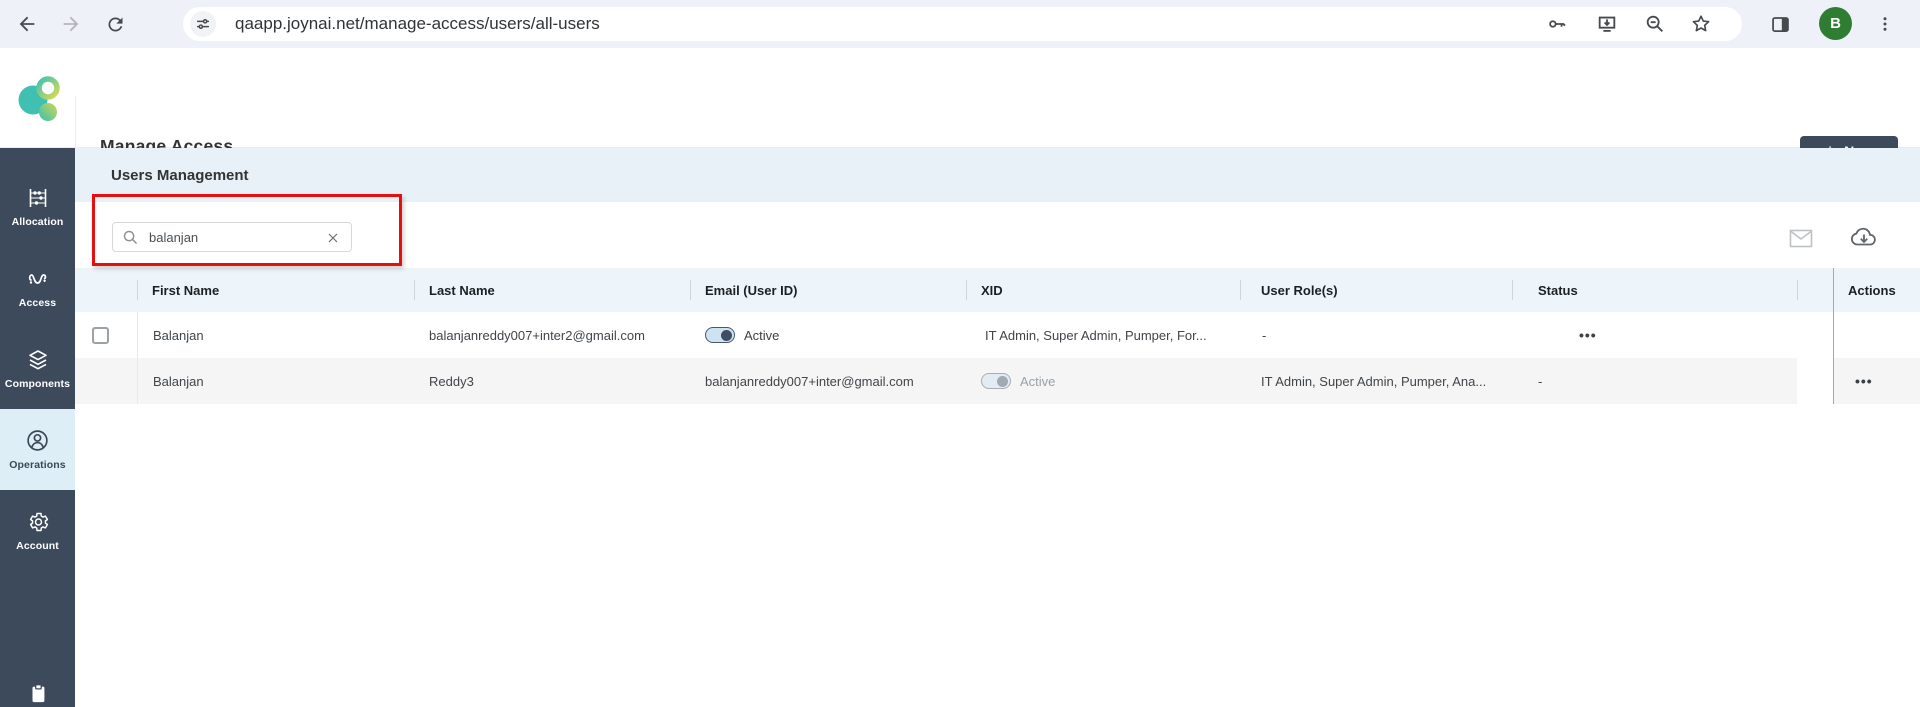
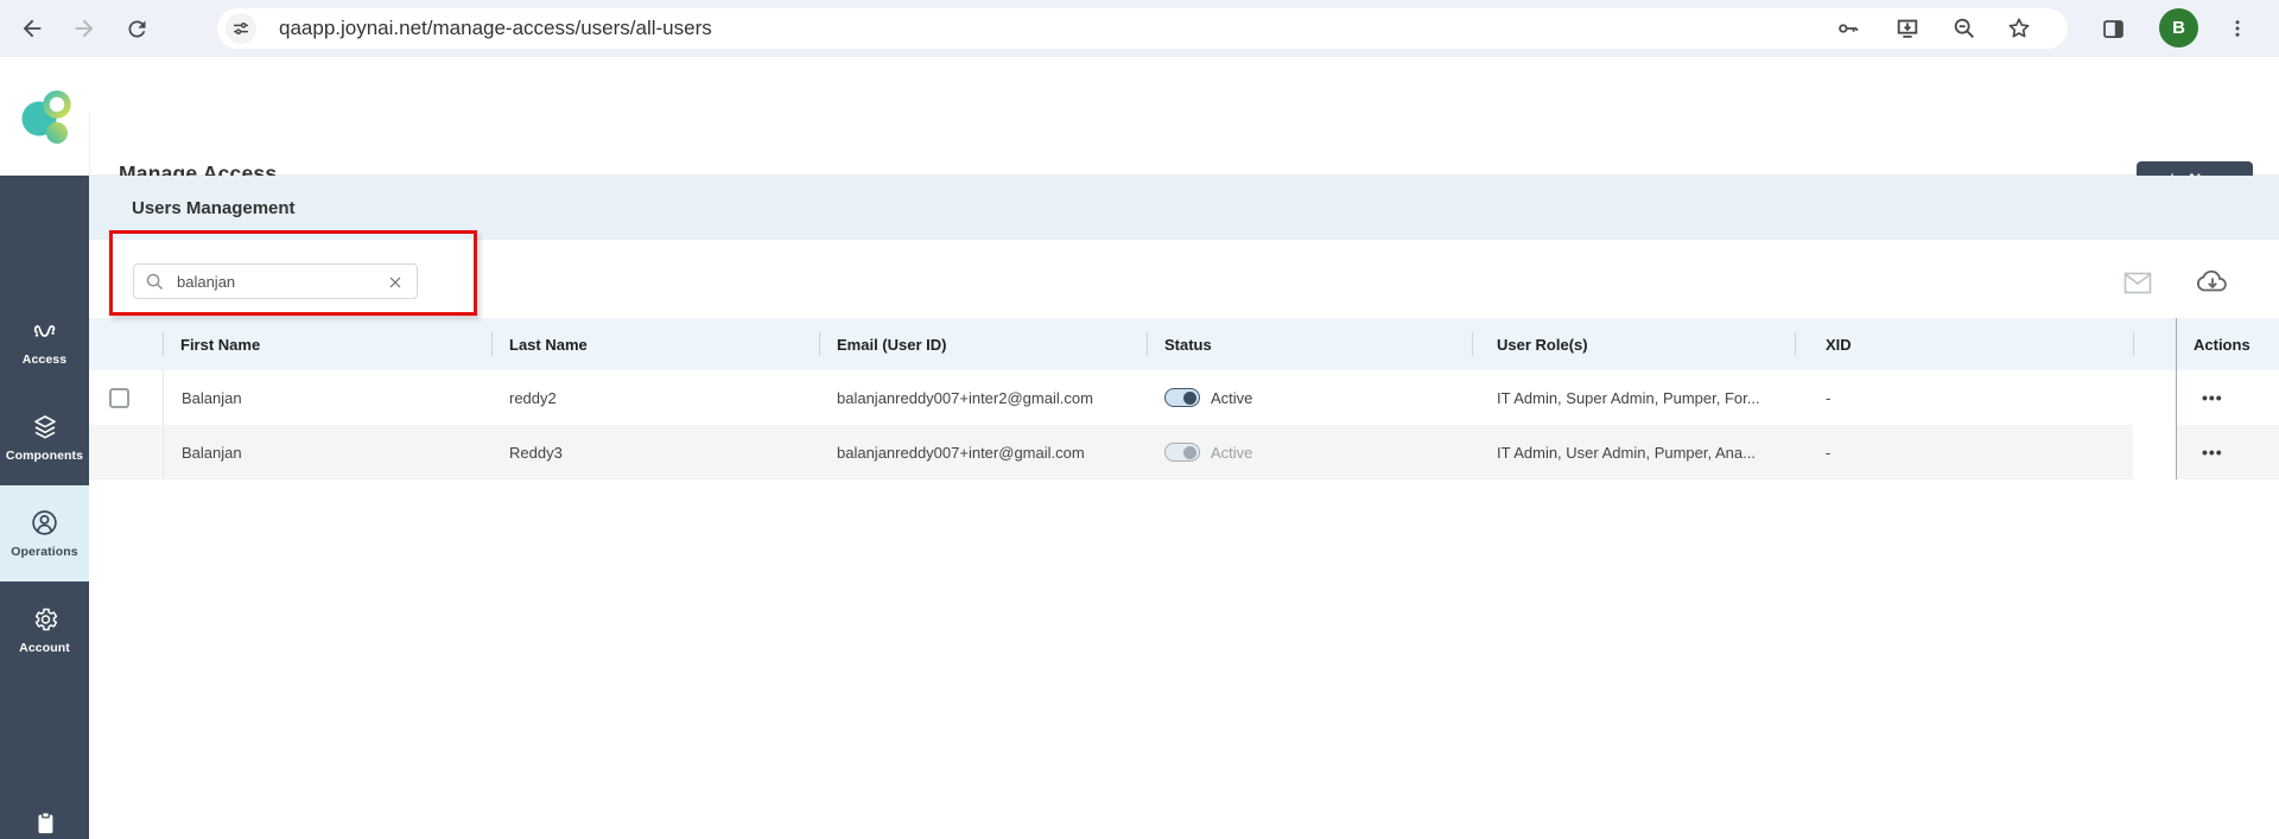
  qaapp.joynai.net/manage-access/users/all-users
  B
  Manage Access
- Allocation
  Access
  Components
  Operations
  Account
  Users Management
  balanjan
  First Name
  Last Name
  Email (User ID)
- XID
+ Status
  User Role(s)
- Status
+ XID
  Actions
  Balanjan
+ reddy2
  balanjanreddy007+inter2@gmail.com
  Active
  IT Admin, Super Admin, Pumper, For...
  -
  •••
  Balanjan
  Reddy3
  balanjanreddy007+inter@gmail.com
  Active
- IT Admin, Super Admin, Pumper, Ana...
+ IT Admin, User Admin, Pumper, Ana...
  -
  •••
